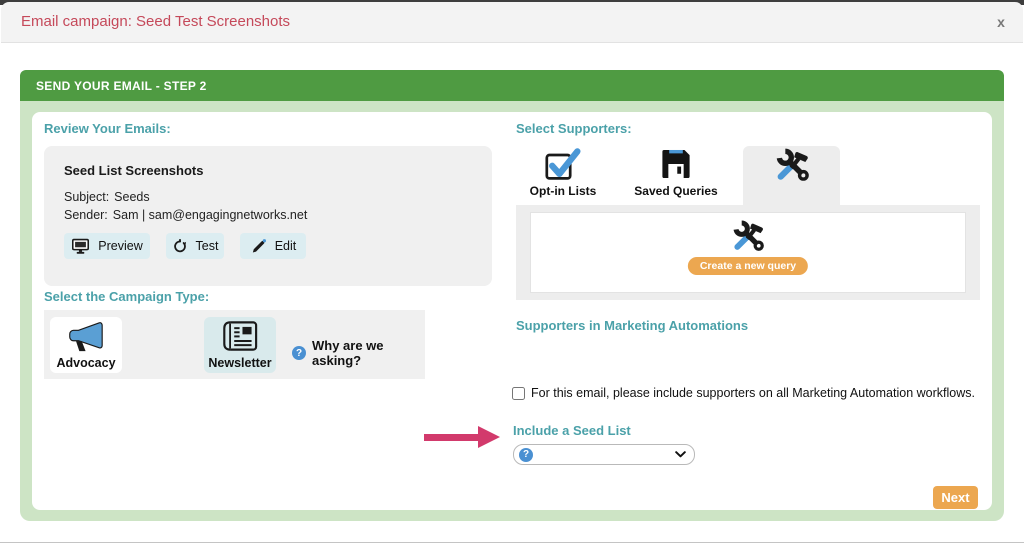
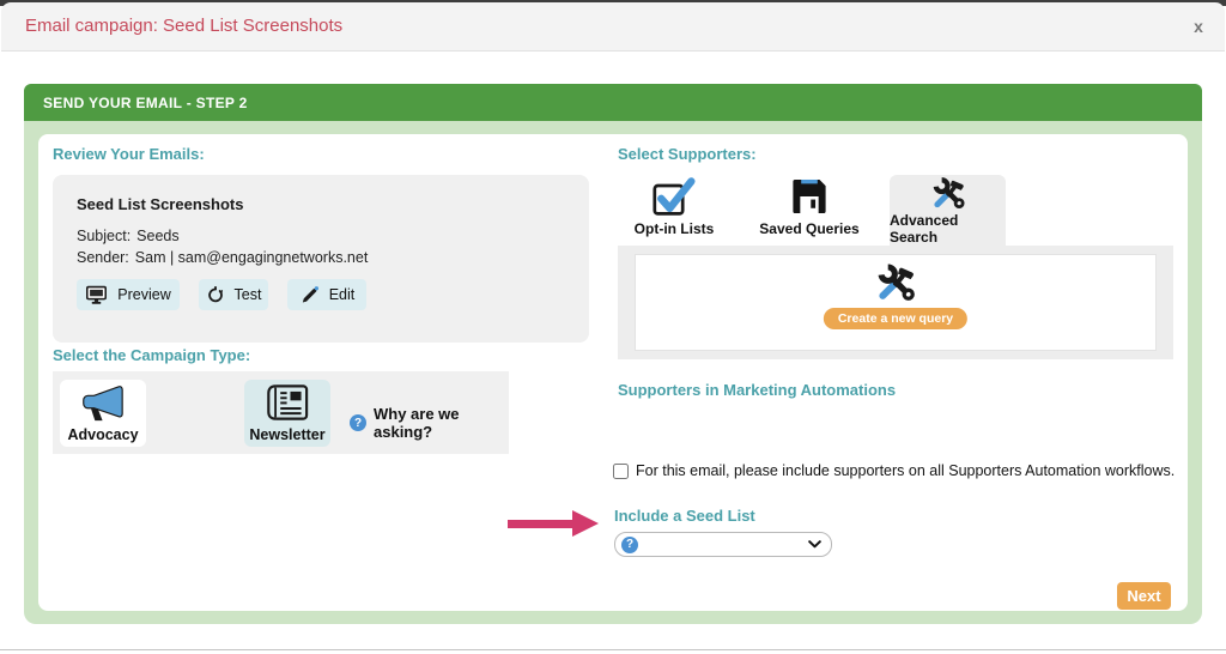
- Email campaign: Seed Test Screenshots
+ Email campaign: Seed List Screenshots
  x
  SEND YOUR EMAIL - STEP 2
  Review Your Emails:
  Seed List Screenshots
  Subject: Seeds
  Sender: Sam | sam@engagingnetworks.net
  Preview
  Test
  Edit
  Select the Campaign Type:
  Advocacy
  Newsletter
  ?
  Why are we asking?
  Select Supporters:
  Opt-in Lists
  Saved Queries
+ Advanced Search
  Create a new query
  Supporters in Marketing Automations
- For this email, please include supporters on all Marketing Automation workflows.
+ For this email, please include supporters on all Supporters Automation workflows.
  Include a Seed List
  ?
  Next
